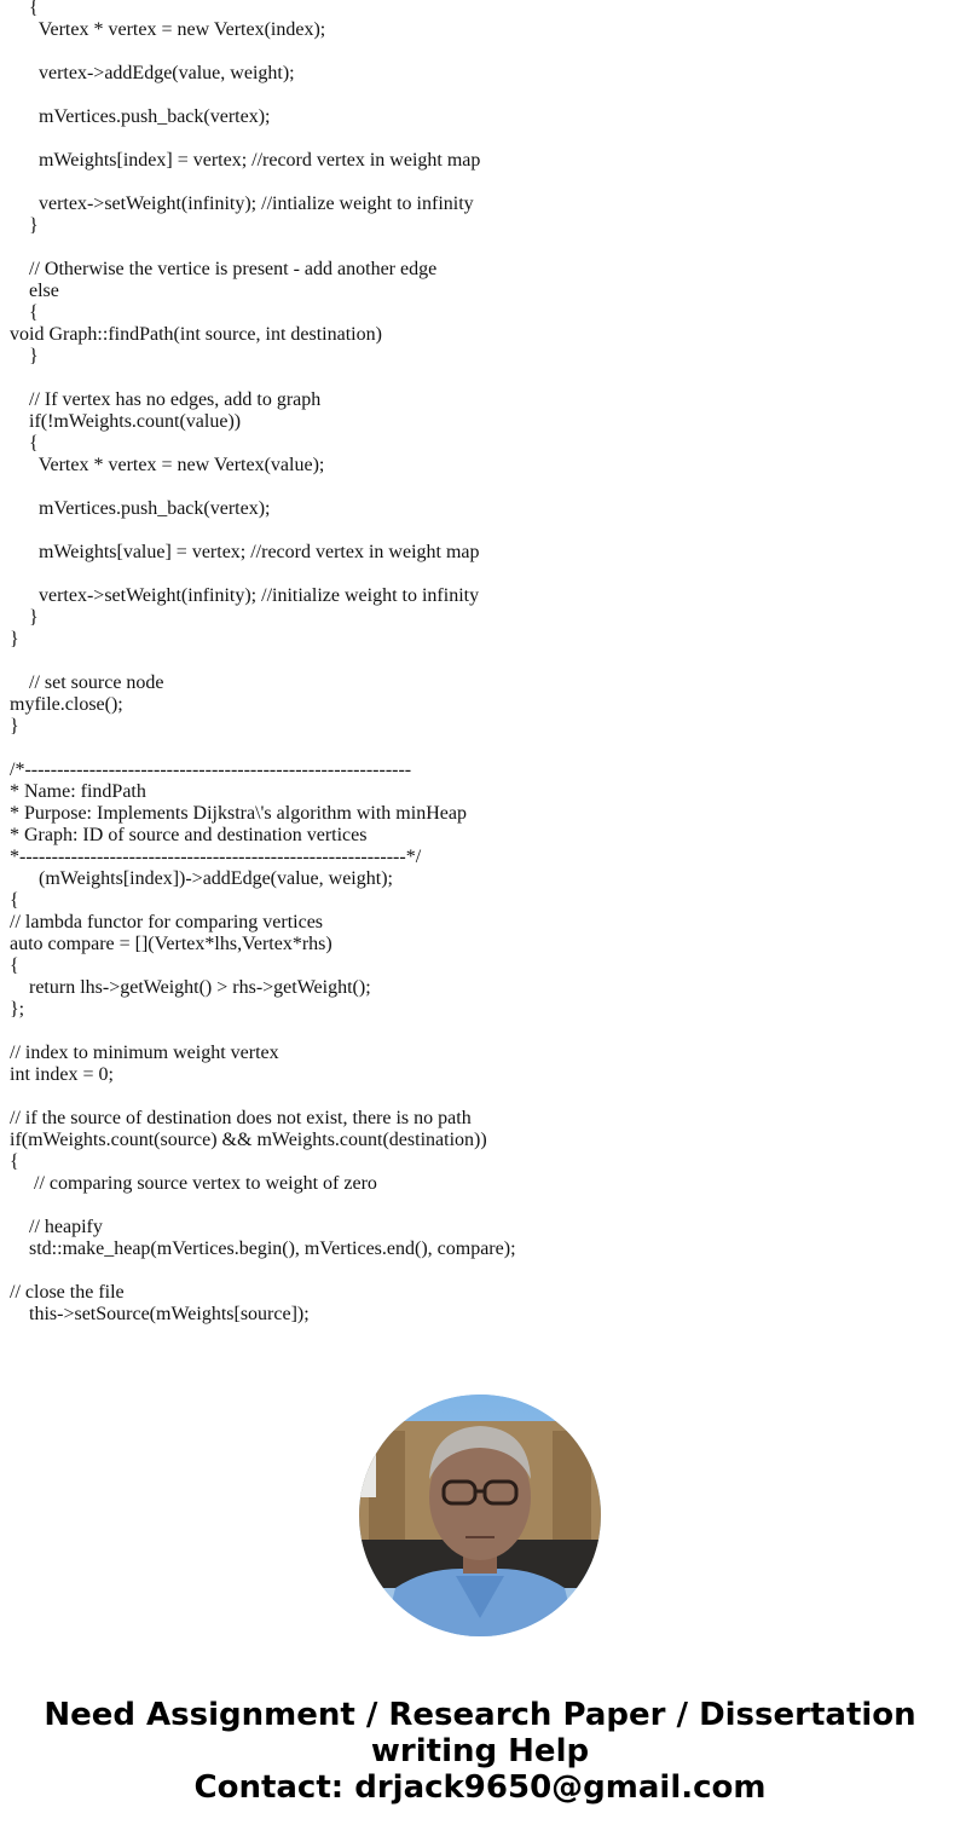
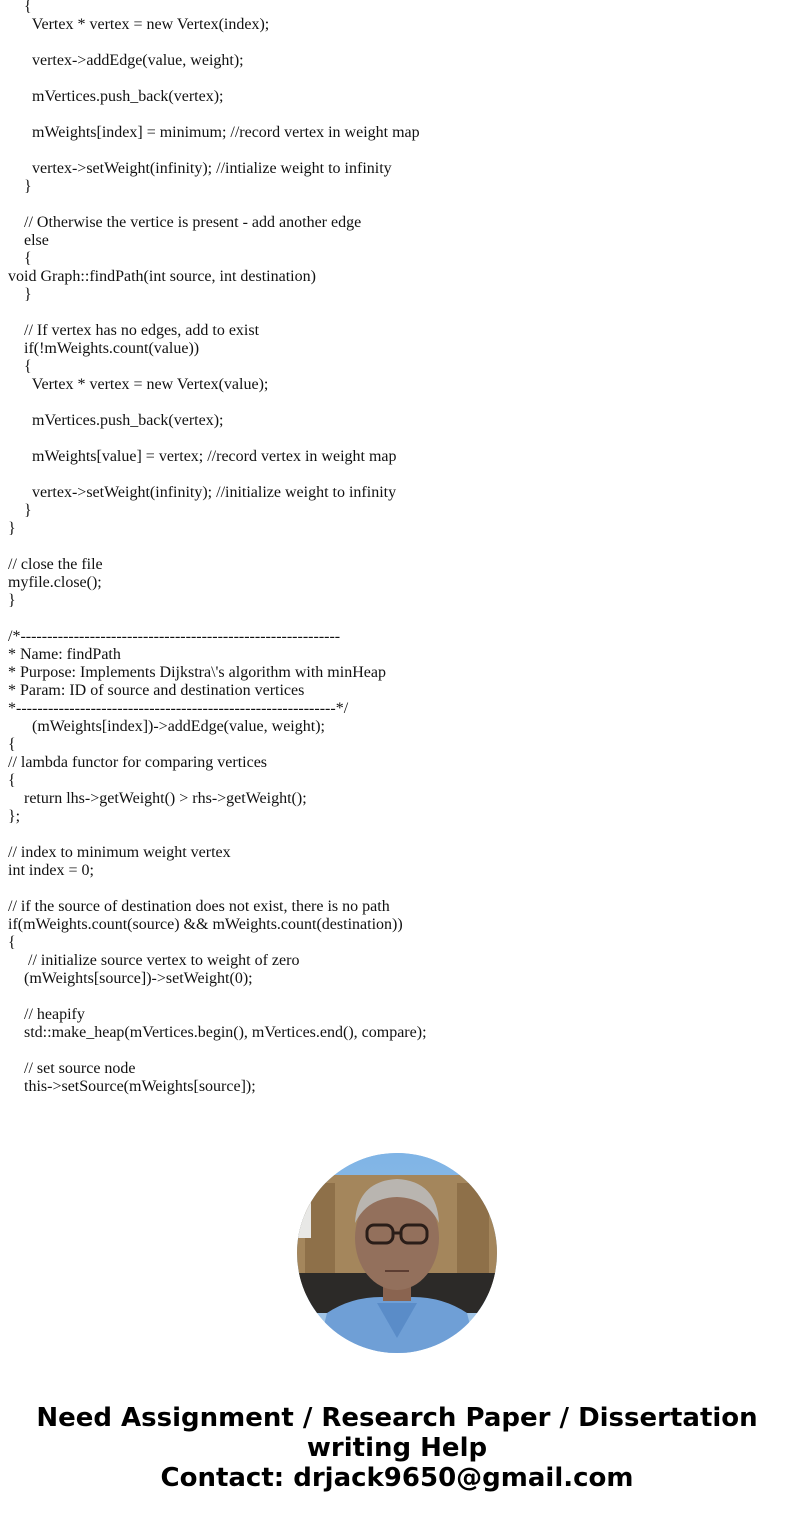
  {
  Vertex * vertex = new Vertex(index);
  vertex->addEdge(value, weight);
  mVertices.push_back(vertex);
- mWeights[index] = vertex; //record vertex in weight map
+ mWeights[index] = minimum; //record vertex in weight map
  vertex->setWeight(infinity); //intialize weight to infinity
  }
  // Otherwise the vertice is present - add another edge
  else
  {
  void Graph::findPath(int source, int destination)
  }
- // If vertex has no edges, add to graph
+ // If vertex has no edges, add to exist
  if(!mWeights.count(value))
  {
  Vertex * vertex = new Vertex(value);
  mVertices.push_back(vertex);
  mWeights[value] = vertex; //record vertex in weight map
  vertex->setWeight(infinity); //initialize weight to infinity
  }
  }
- // set source node
+ // close the file
  myfile.close();
  }
  /*------------------------------------------------------------
  * Name: findPath
  * Purpose: Implements Dijkstra\'s algorithm with minHeap
- * Graph: ID of source and destination vertices
+ * Param: ID of source and destination vertices
  *------------------------------------------------------------*/
  (mWeights[index])->addEdge(value, weight);
  {
  // lambda functor for comparing vertices
- auto compare = [](Vertex*lhs,Vertex*rhs)
  {
  return lhs->getWeight() > rhs->getWeight();
  };
  // index to minimum weight vertex
  int index = 0;
  // if the source of destination does not exist, there is no path
  if(mWeights.count(source) && mWeights.count(destination))
  {
- // comparing source vertex to weight of zero
+ // initialize source vertex to weight of zero
+ (mWeights[source])->setWeight(0);
  // heapify
  std::make_heap(mVertices.begin(), mVertices.end(), compare);
- // close the file
+ // set source node
  this->setSource(mWeights[source]);
  Need Assignment / Research Paper / Dissertation
  writing Help
  Contact: drjack9650@gmail.com
